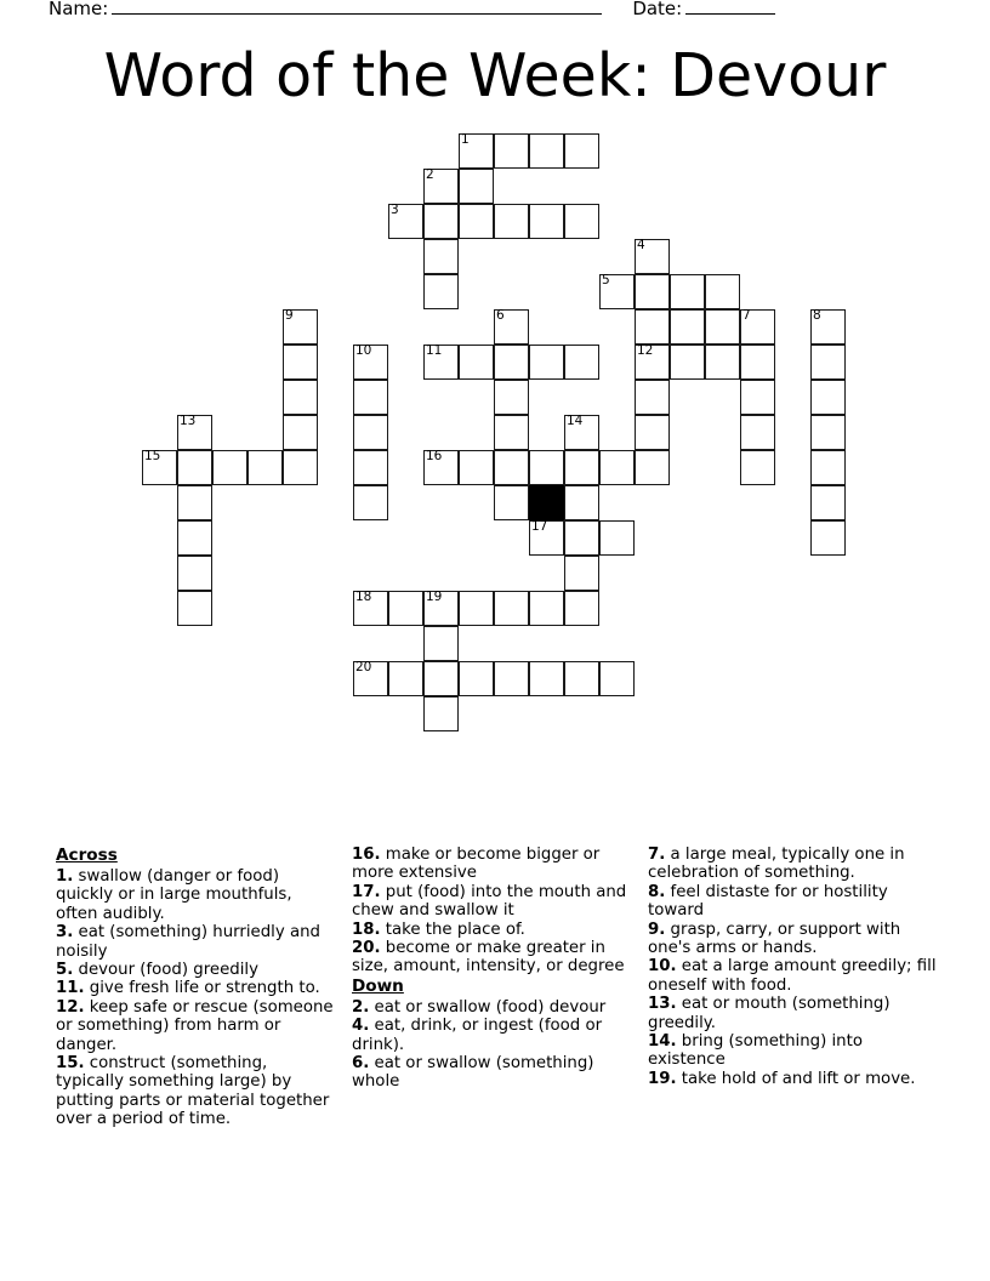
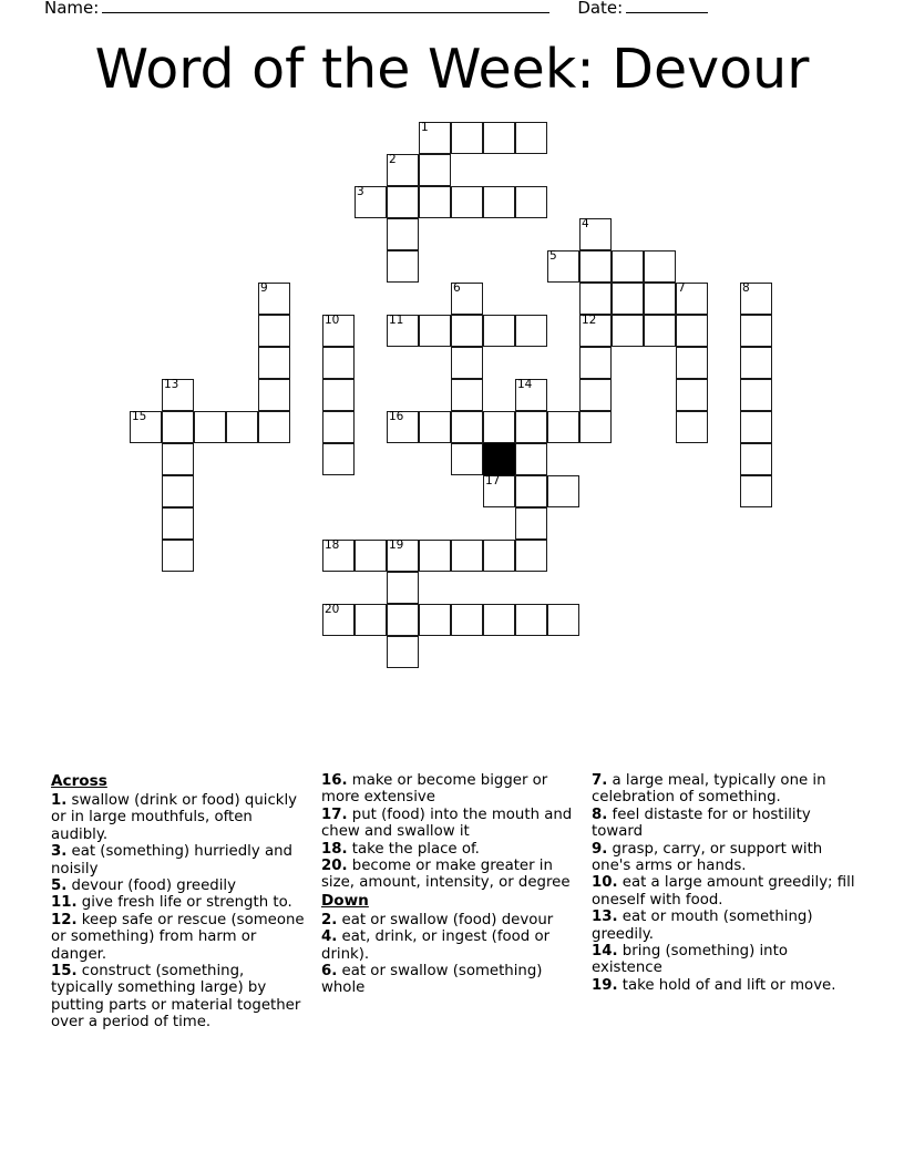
  Name:
  Date:
  Word of the Week: Devour
  1
  2
  3
  4
  5
  6
  7
  8
  9
  10
  11
  12
  13
  14
  15
  16
  17
  18
  19
  20
  Across
- 1. swallow (danger or food) quickly or in large mouthfuls, often audibly.
+ 1. swallow (drink or food) quickly or in large mouthfuls, often audibly.
  3. eat (something) hurriedly and noisily
  5. devour (food) greedily
  11. give fresh life or strength to.
  12. keep safe or rescue (someone or something) from harm or danger.
  15. construct (something, typically something large) by putting parts or material together over a period of time.
  16. make or become bigger or more extensive
  17. put (food) into the mouth and chew and swallow it
  18. take the place of.
  20. become or make greater in size, amount, intensity, or degree
  Down
  2. eat or swallow (food) devour
  4. eat, drink, or ingest (food or drink).
  6. eat or swallow (something) whole
  7. a large meal, typically one in celebration of something.
  8. feel distaste for or hostility toward
  9. grasp, carry, or support with one's arms or hands.
  10. eat a large amount greedily; fill oneself with food.
  13. eat or mouth (something) greedily.
  14. bring (something) into existence
  19. take hold of and lift or move.
